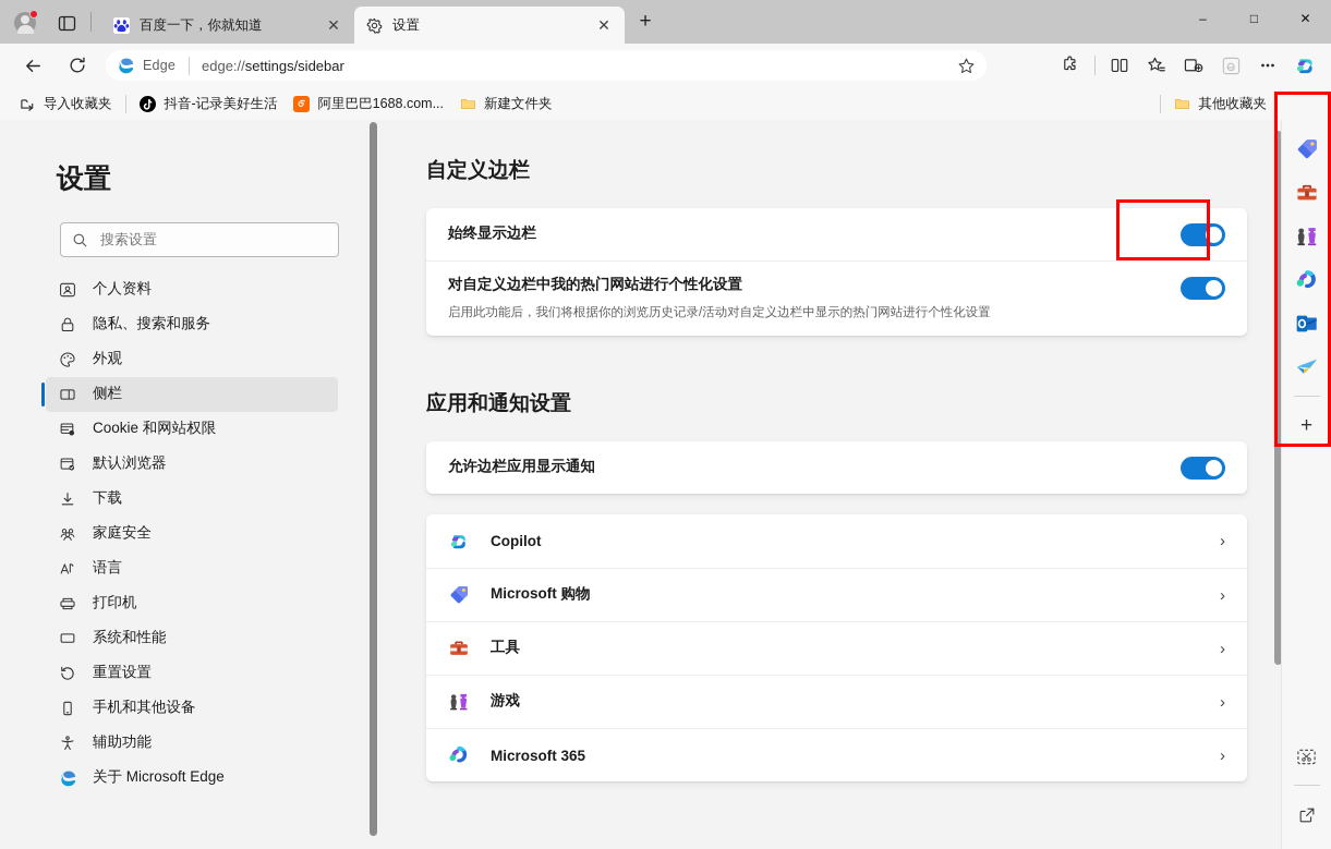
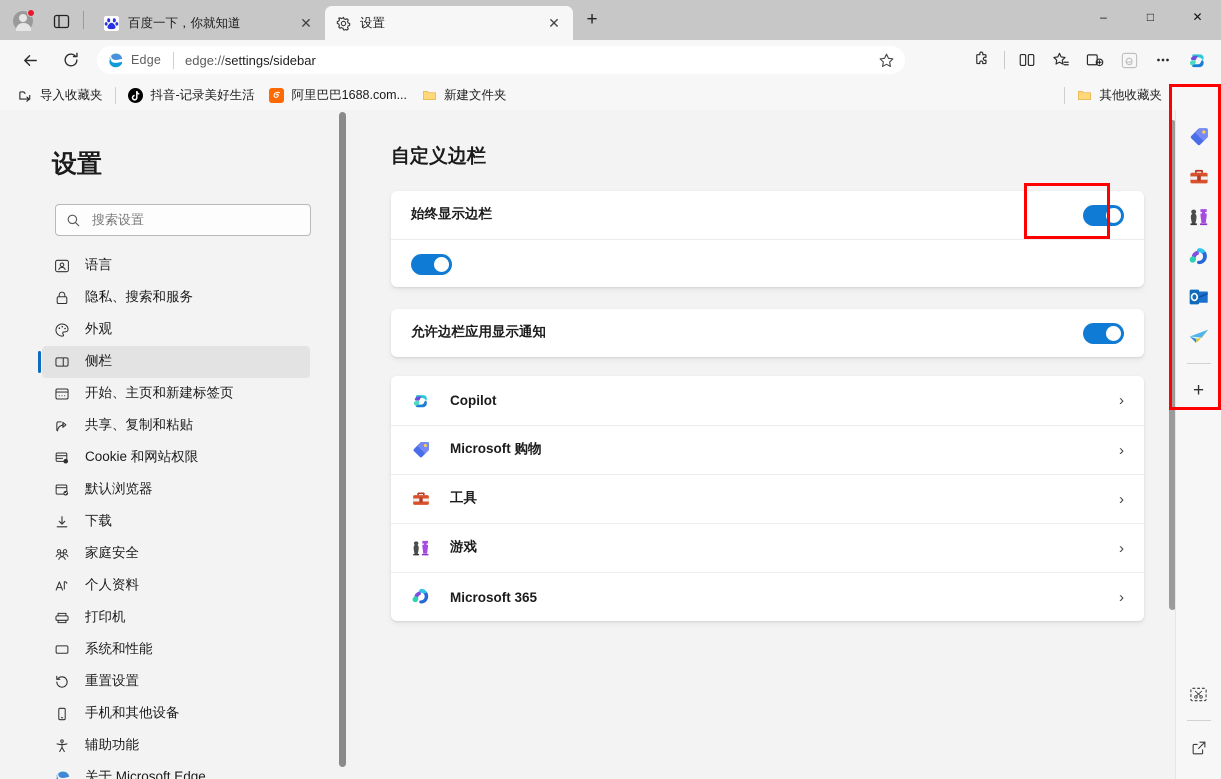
  百度一下，你就知道
  ✕
  设置
  ✕
  +
  –
  □
  ✕
  Edge
  edge://settings/sidebar
  导入收藏夹
  抖音-记录美好生活
  阿里巴巴1688.com...
  新建文件夹
  其他收藏夹
  设置
  搜索设置
- 个人资料
+ 语言
  隐私、搜索和服务
  外观
  侧栏
+ 开始、主页和新建标签页
+ 共享、复制和粘贴
  Cookie 和网站权限
  默认浏览器
  下载
  家庭安全
- 语言
+ 个人资料
  打印机
  系统和性能
  重置设置
  手机和其他设备
  辅助功能
  关于 Microsoft Edge
  自定义边栏
  始终显示边栏
- 对自定义边栏中我的热门网站进行个性化设置
- 启用此功能后，我们将根据你的浏览历史记录/活动对自定义边栏中显示的热门网站进行个性化设置
- 应用和通知设置
  允许边栏应用显示通知
  Copilot
  ›
  Microsoft 购物
  ›
  工具
  ›
  游戏
  ›
  Microsoft 365
  ›
  +
